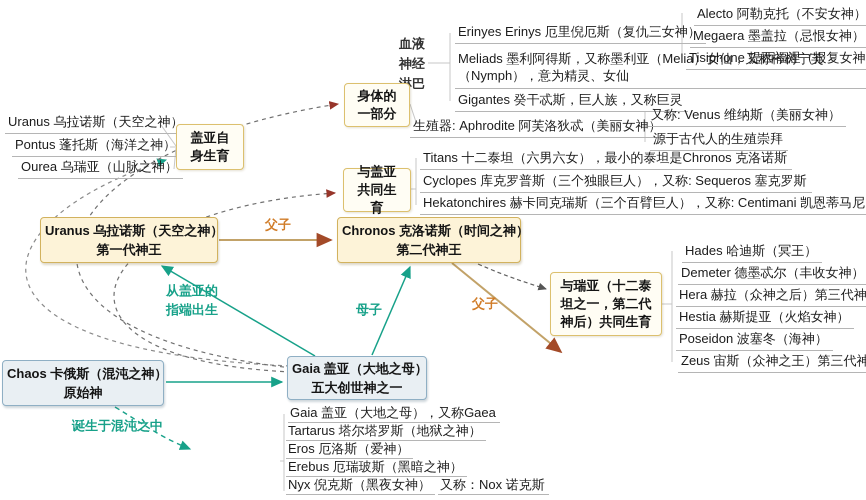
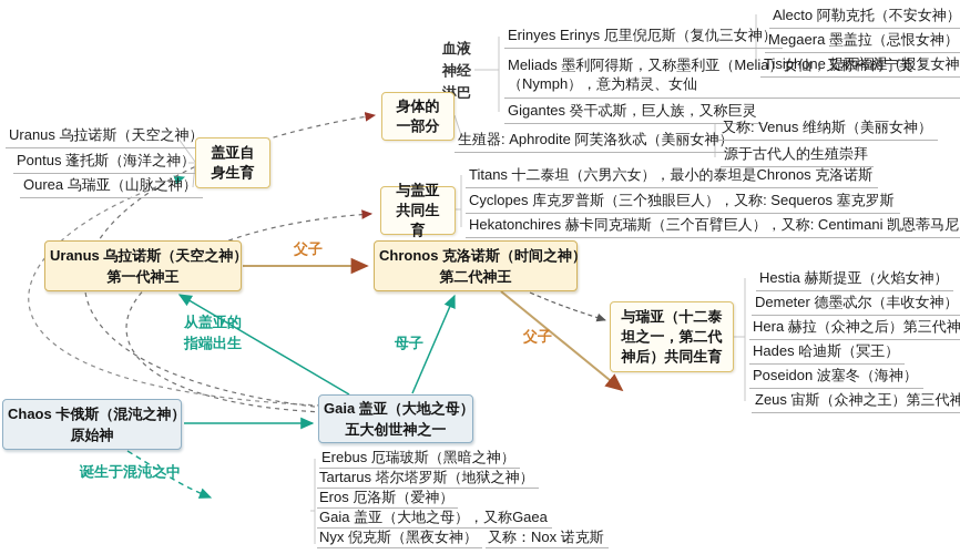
  Alecto 阿勒克托（不安女神）
  Megaera 墨盖拉（忌恨女神）
  Tisiphone 提西福涅（报复女神
  血液神经巴
  Erinyes Erinys 厄里倪厄斯（复仇三女神）
  Meliads 墨利阿得斯，又称墨利亚（Melia）女仙，又称梣树宁芙（Nymph），意为精灵、女仙
  Gigantes 癸干忒斯，巨人族，又称巨灵
  生殖器: Aphrodite 阿芙洛狄忒（美丽女神）
  又称: Venus 维纳斯（美丽女神）
  源于古代人的生殖崇拜
  身体的一部分
  Titans 十二泰坦（六男六女），最小的泰坦是Chronos 克洛诺斯
  Cyclopes 库克罗普斯（三个独眼巨人），又称: Sequeros 塞克罗斯
  Hekatonchires 赫卡同克瑞斯（三个百臂巨人），又称: Centimani 凯恩蒂马尼
  与盖亚共同生育
  Uranus 乌拉诺斯（天空之神）
  Pontus 蓬托斯（海洋之神）
  Ourea 乌瑞亚（山脉之神）
  盖亚自身生育
  Uranus 乌拉诺斯（天空之神）
  第一代神王
  Chronos 克洛诺斯（时间之神）
  第二代神王
  父子
  与瑞亚（十二泰坦之一，第二代神后）共同生育
- Hades 哈迪斯（冥王）
+ Hestia 赫斯提亚（火焰女神）
  Demeter 德墨忒尔（丰收女神）
  Hera 赫拉（众神之后）第三代神
- Hestia 赫斯提亚（火焰女神）
+ Hades 哈迪斯（冥王）
  Poseidon 波塞冬（海神）
  Zeus 宙斯（众神之王）第三代神
  父子
  母子
  从盖亚的指端出生
  Chaos 卡俄斯（混沌之神）
  原始神
  Gaia 盖亚（大地之母）
  五大创世神之一
  诞生于混沌之中
- Gaia 盖亚（大地之母），又称Gaea
+ Erebus 厄瑞玻斯（黑暗之神）
  Tartarus 塔尔塔罗斯（地狱之神）
  Eros 厄洛斯（爱神）
- Erebus 厄瑞玻斯（黑暗之神）
+ Gaia 盖亚（大地之母），又称Gaea
  Nyx 倪克斯（黑夜女神）
  又称：Nox 诺克斯
